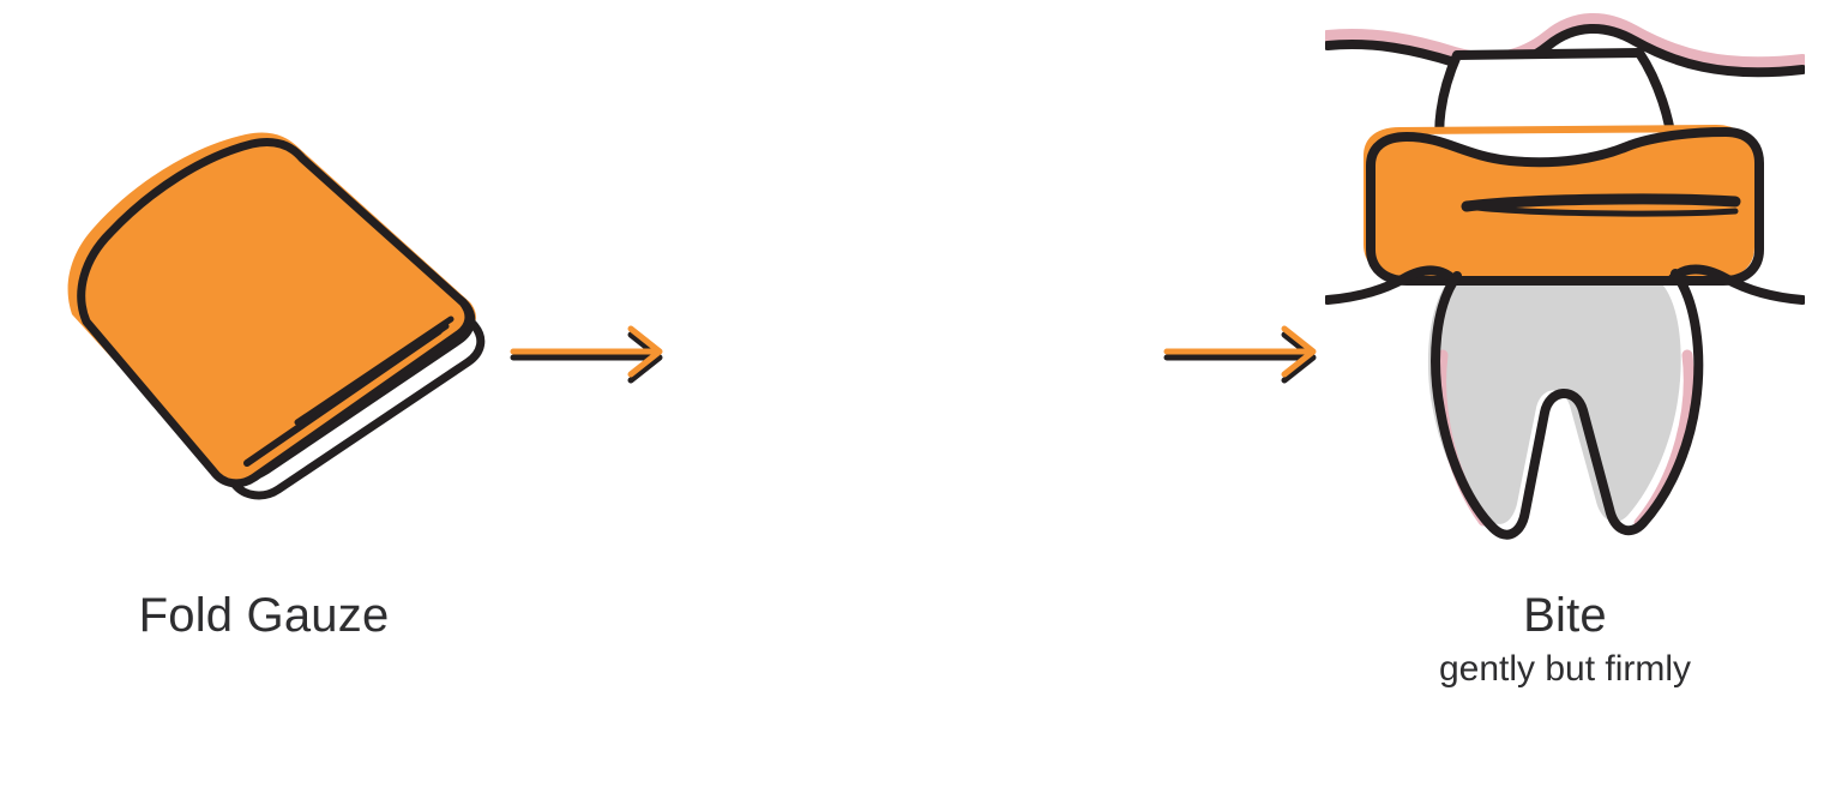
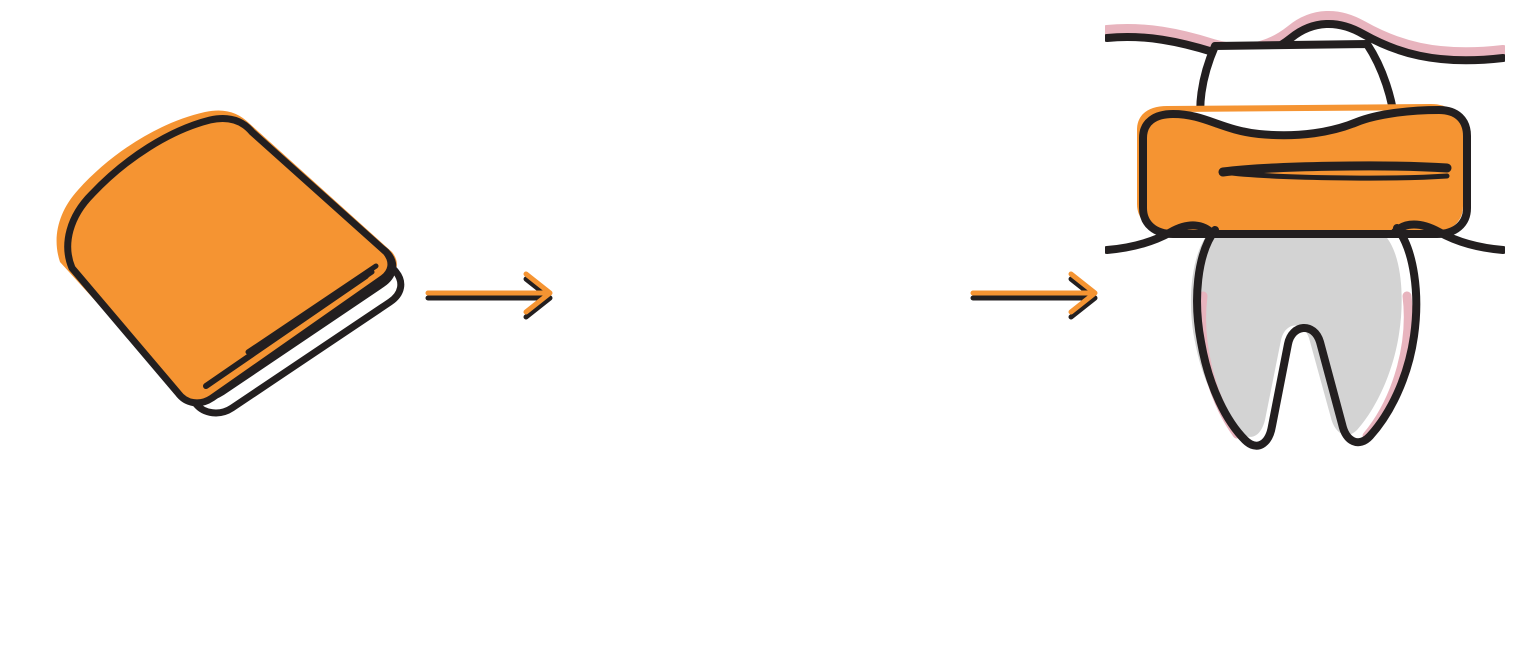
- Fold Gauze
- Bite
- gently but firmly
